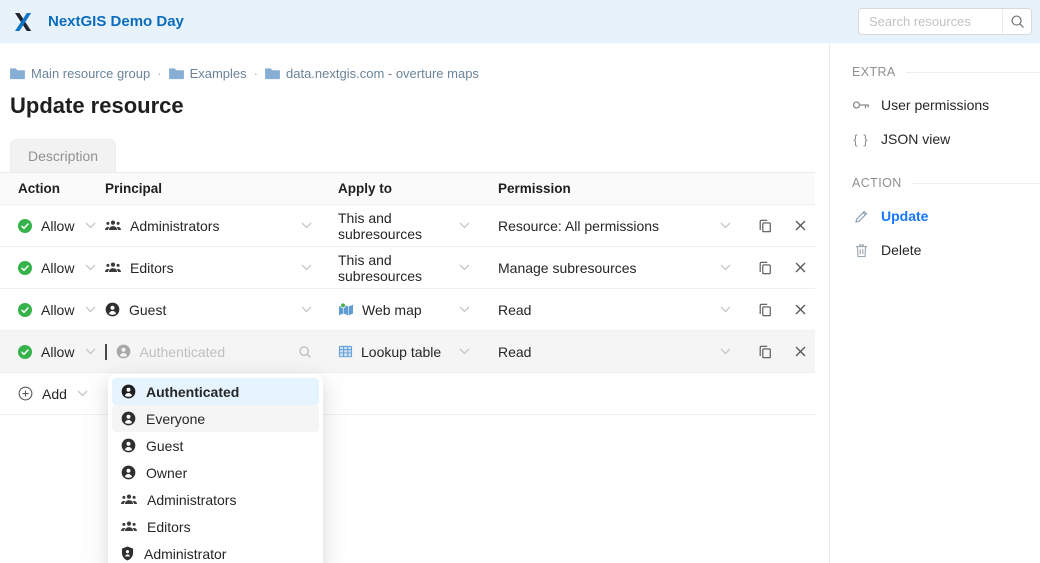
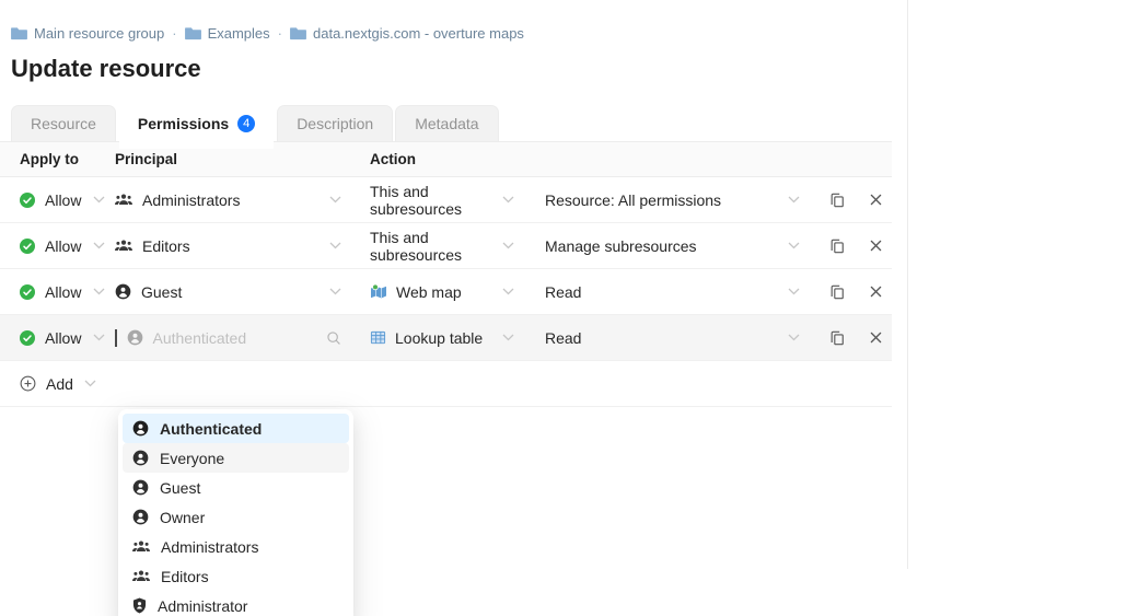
- NextGIS Demo Day
- Search resources
  Main resource group
  ·
  Examples
  ·
  data.nextgis.com - overture maps
  Update resource
+ Resource
+ Permissions
+ 4
  Description
+ Metadata
- Action
+ Apply to
  Principal
- Apply to
+ Action
- Permission
  Allow
  Administrators
  This and subresources
  Resource: All permissions
  Allow
  Editors
  This and subresources
  Manage subresources
  Allow
  Guest
  Web map
  Read
  Allow
  Authenticated
  Lookup table
  Read
  Add
- EXTRA
- User permissions
- JSON view
- ACTION
- Update
- Delete
  Authenticated
  Everyone
  Guest
  Owner
  Administrators
  Editors
  Administrator
